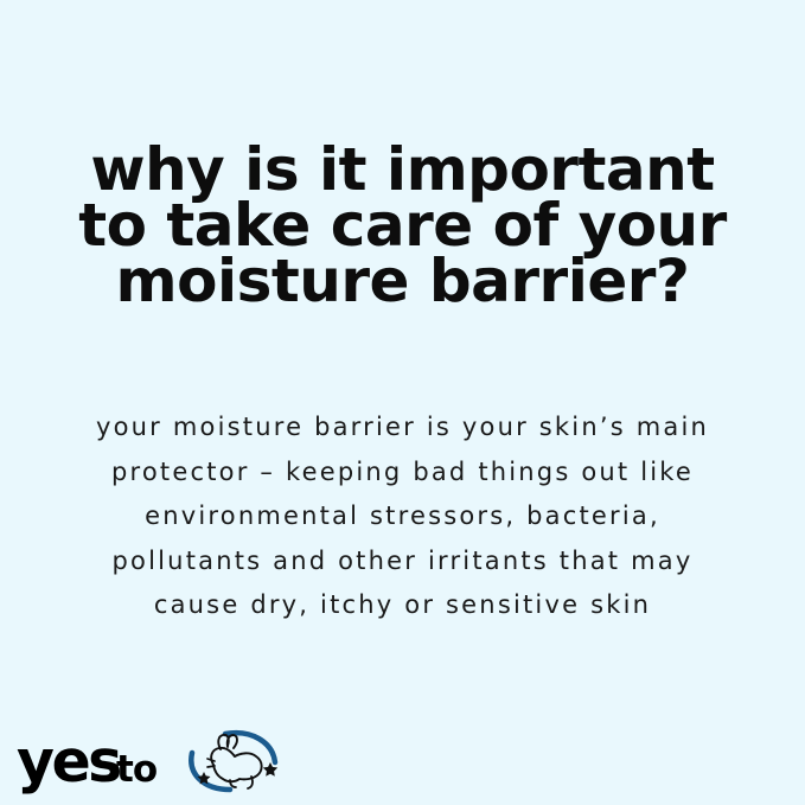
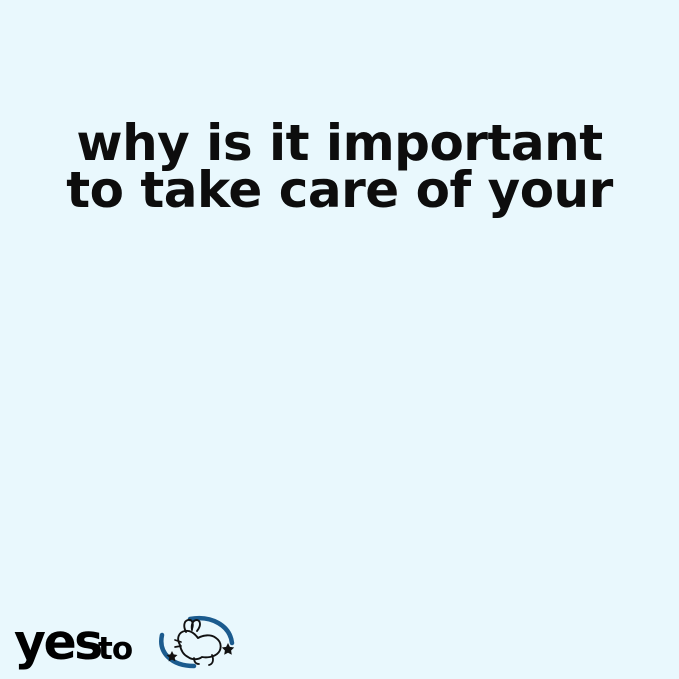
  why is it important
  to take care of your
- moisture barrier?
- your moisture barrier is your skin’s main
- protector – keeping bad things out like
- environmental stressors, bacteria,
- pollutants and other irritants that may
- cause dry, itchy or sensitive skin
  yes
  to
